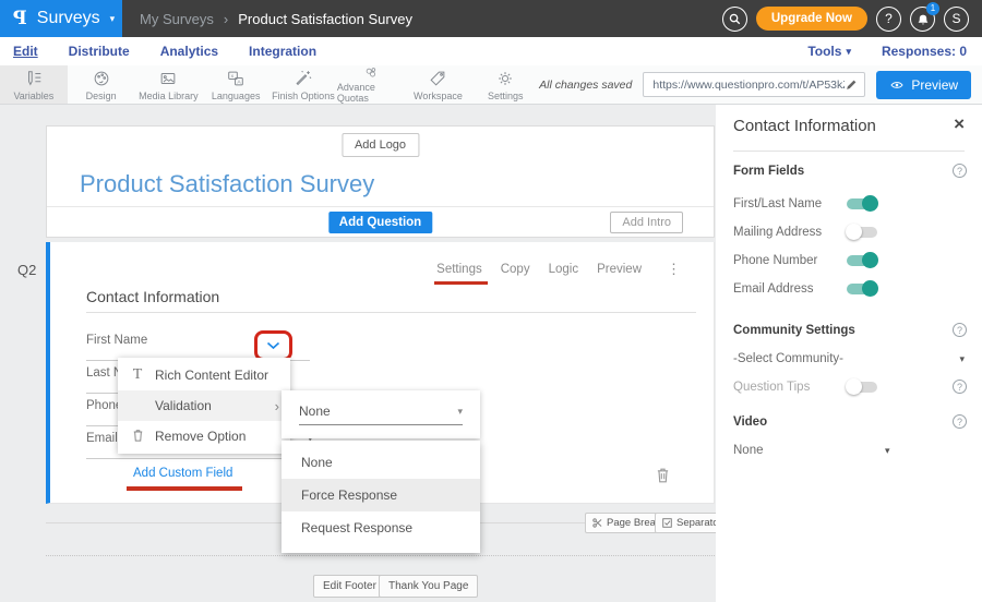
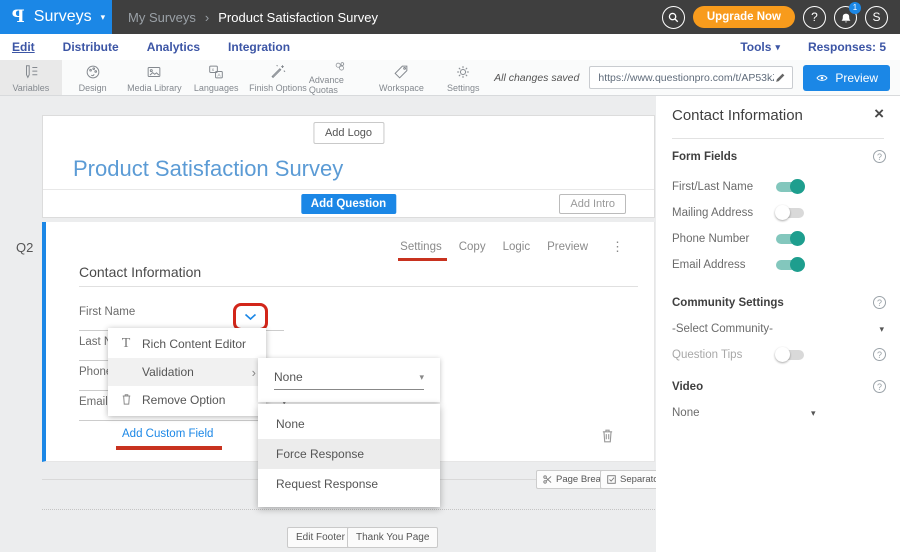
  Surveys
  ▾
  My Surveys
  ›
  Product Satisfaction Survey
  Upgrade Now
  ?
  1
  S
  Edit
  Distribute
  Analytics
  Integration
  Tools
  ▾
- Responses: 0
+ Responses: 5
  Variables
  Design
  Media Library
  Languages
  Finish Options
  Advance Quotas
  Workspace
  Settings
  All changes saved
  https://www.questionpro.com/t/AP53k
  Preview
  Add Logo
  Product Satisfaction Survey
  Add Question
  Add Intro
  Q2
  Settings
  Copy
  Logic
  Preview
  ⋮
  Contact Information
  First Name
  ▾
  Add Custom Field
  Page Brea
  Separat
  Edit Footer
  Thank You Page
  T
  Rich Content Editor
  Validation
  ›
  Remove Option
  None
  ▾
  None
  Force Response
  Request Response
  Contact Information
  ×
  Form Fields
  ?
  First/Last Name
  Mailing Address
  Phone Number
  Email Address
  Community Settings
  ?
  -Select Community-
  ▾
  Question Tips
  ?
  Video
  ?
  None
  ▾
